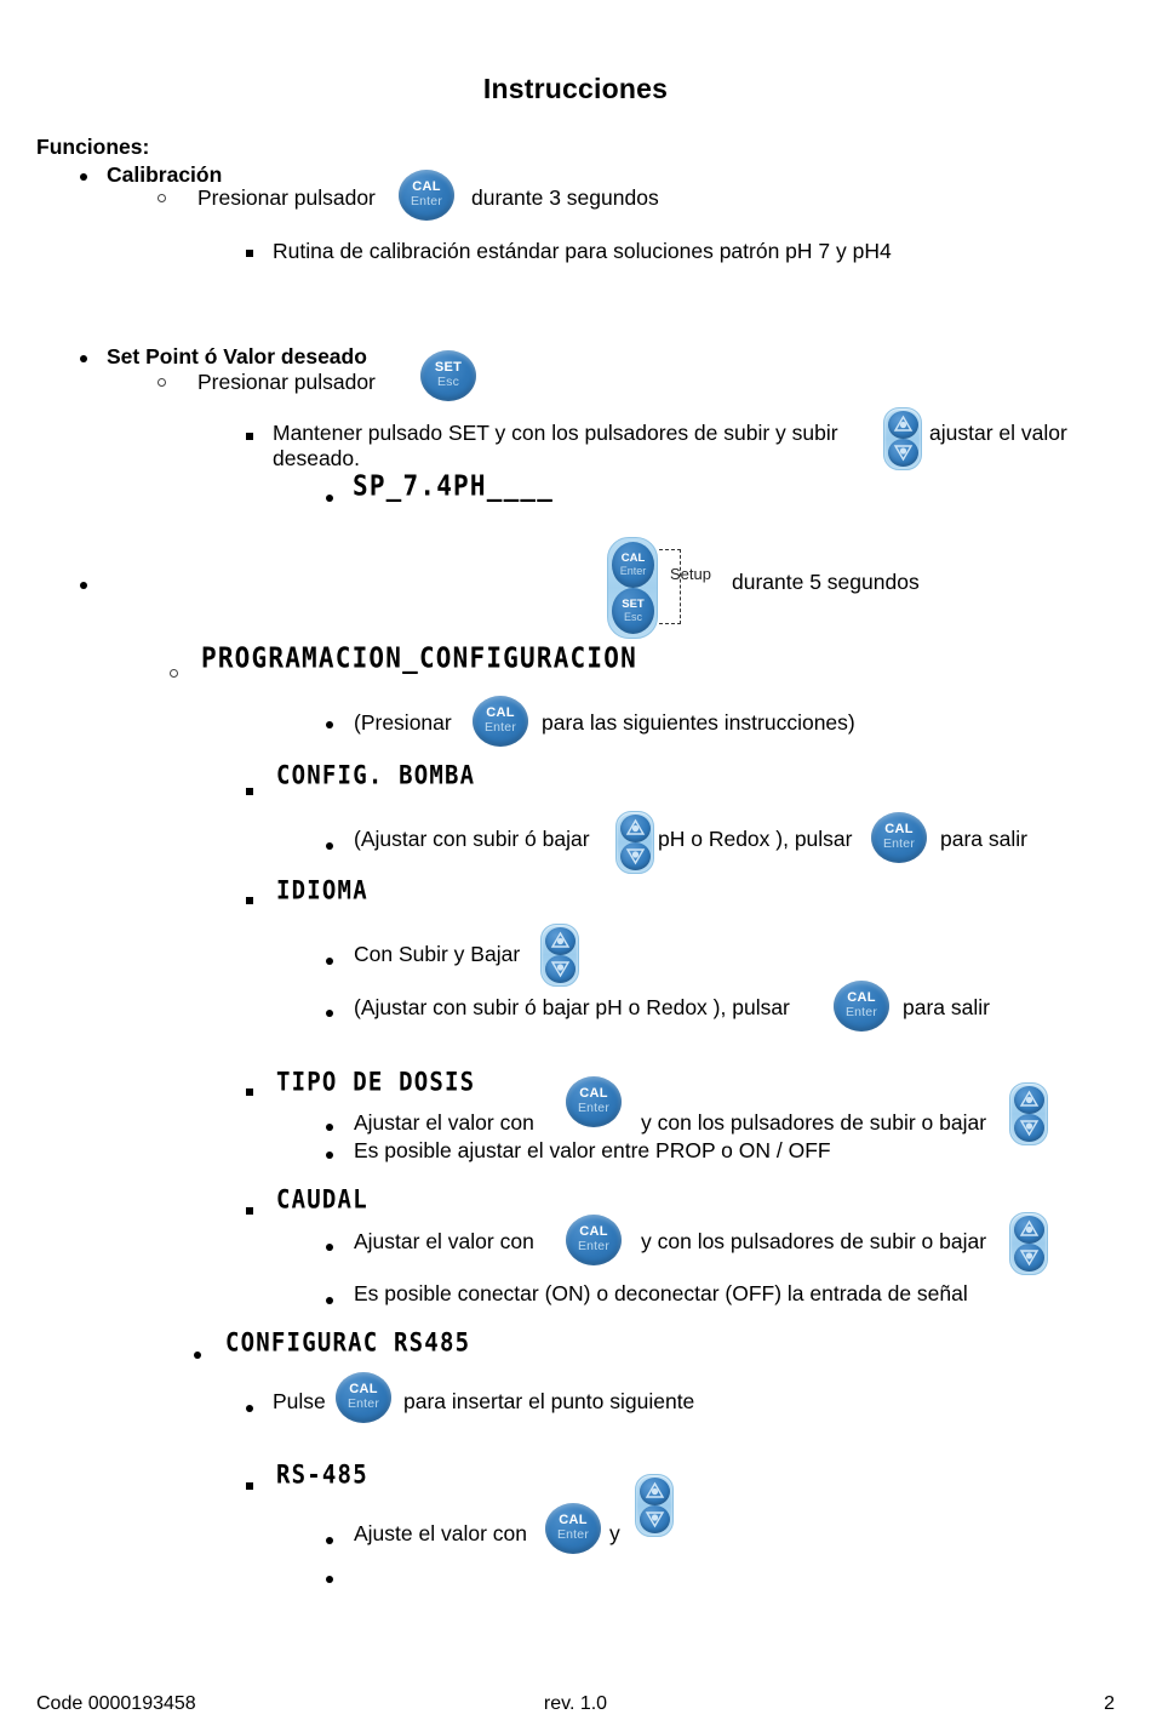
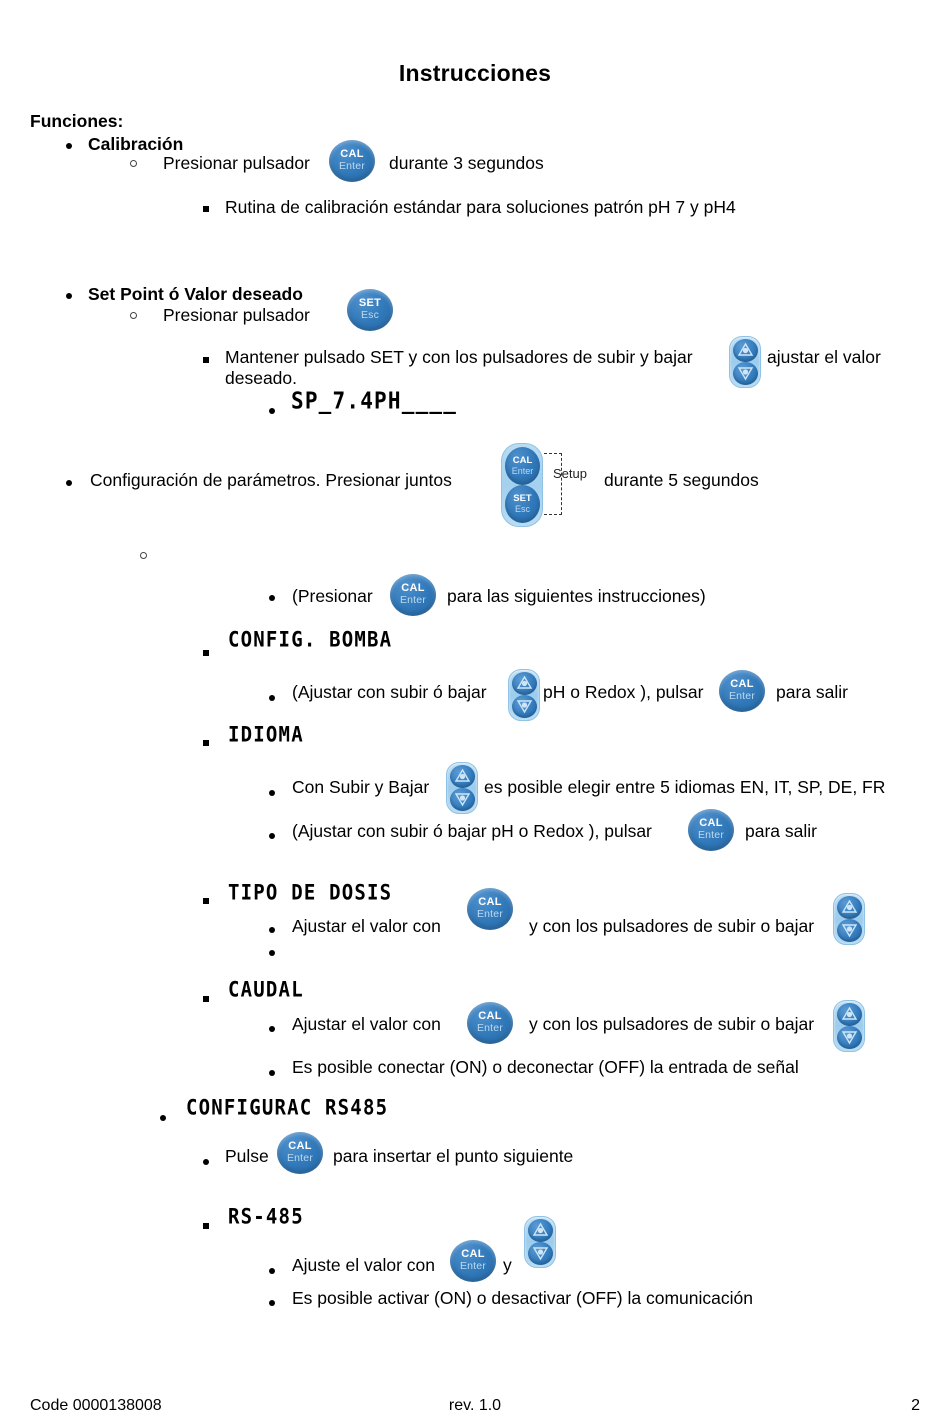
  Instrucciones
  Funciones:
  Calibración
  Presionar pulsador
  CAL
  Enter
  durante 3 segundos
  Rutina de calibración estándar para soluciones patrón pH 7 y pH4
  Set Point ó Valor deseado
  Presionar pulsador
  SET
  Esc
- Mantener pulsado SET y con los pulsadores de subir y subir
+ Mantener pulsado SET y con los pulsadores de subir y bajar
  ajustar el valor
  deseado.
  SP_7.4PH____
+ Configuración de parámetros. Presionar juntos
  CAL
  Enter
  SET
  Esc
  Setup
  durante 5 segundos
- PROGRAMACION_CONFIGURACION
  (Presionar
  CAL
  Enter
  para las siguientes instrucciones)
  CONFIG. BOMBA
  (Ajustar con subir ó bajar
  pH o Redox ), pulsar
  CAL
  Enter
  para salir
  IDIOMA
  Con Subir y Bajar
+ es posible elegir entre 5 idiomas EN, IT, SP, DE, FR
  (Ajustar con subir ó bajar pH o Redox ), pulsar
  CAL
  Enter
  para salir
  TIPO DE DOSIS
  CAL
  Enter
  Ajustar el valor con
  y con los pulsadores de subir o bajar
- Es posible ajustar el valor entre PROP o ON / OFF
  CAUDAL
  Ajustar el valor con
  CAL
  Enter
  y con los pulsadores de subir o bajar
  Es posible conectar (ON) o deconectar (OFF) la entrada de señal
  CONFIGURAC RS485
  Pulse
  CAL
  Enter
  para insertar el punto siguiente
  RS-485
  Ajuste el valor con
  CAL
  Enter
  y
+ Es posible activar (ON) o desactivar (OFF) la comunicación
- Code 0000193458
+ Code 0000138008
  rev. 1.0
  2
